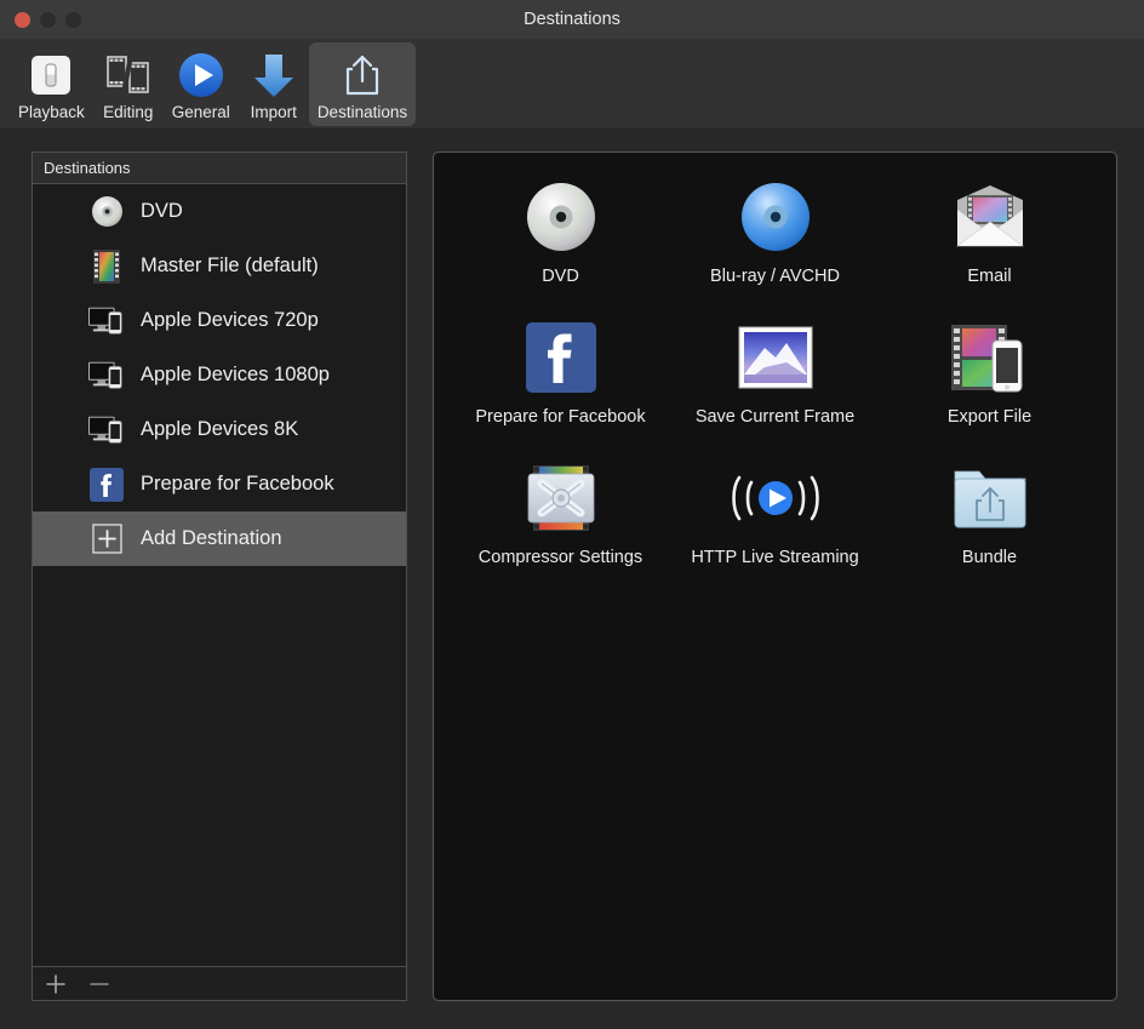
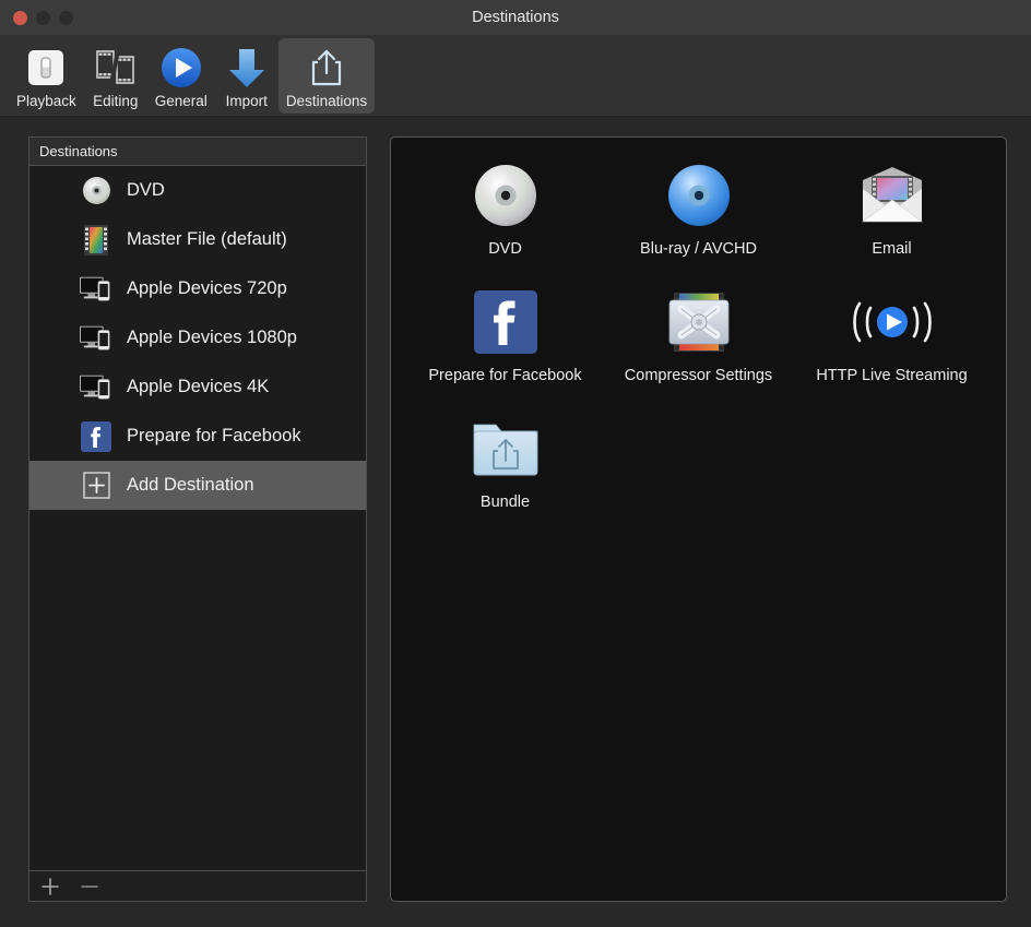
  Destinations
  Playback
  Editing
  General
  Import
  Destinations
  Destinations
  DVD
  Master File (default)
  Apple Devices 720p
  Apple Devices 1080p
- Apple Devices 8K
+ Apple Devices 4K
  Prepare for Facebook
  Add Destination
  DVD
  Blu-ray / AVCHD
  Email
  Prepare for Facebook
- Save Current Frame
- Export File
  Compressor Settings
  HTTP Live Streaming
  Bundle
